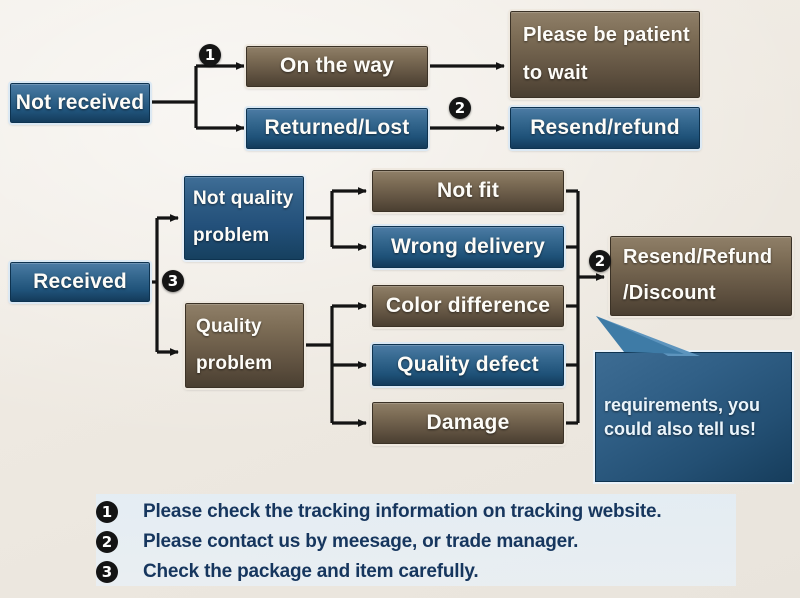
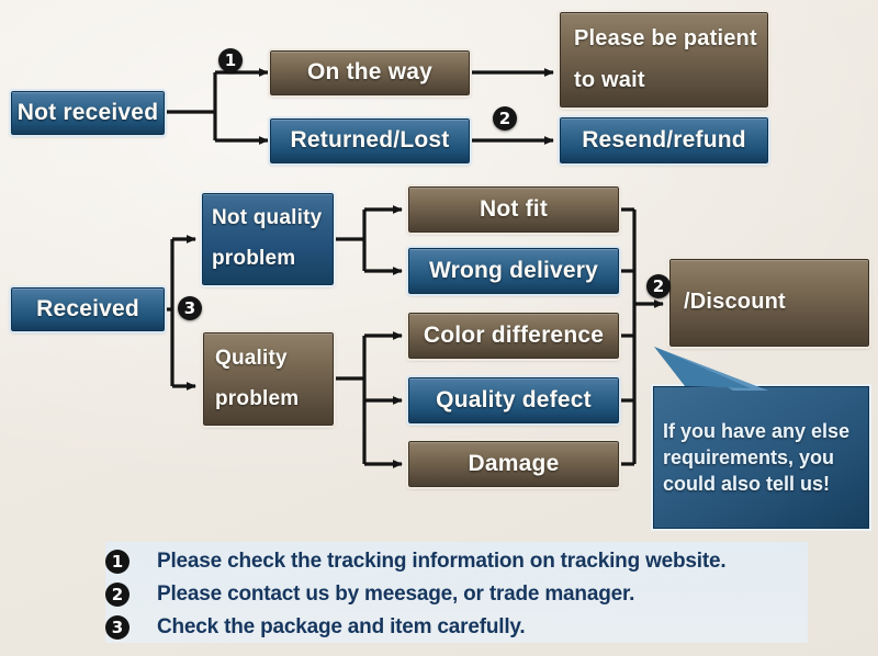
  Not received
  On the way
  Returned/Lost
  Please be patient
  to wait
  Resend/refund
  Received
  Not quality
  problem
  Quality
  problem
  Not fit
  Wrong delivery
  Color difference
  Quality defect
  Damage
- Resend/Refund
  /Discount
+ If you have any else
  requirements, you
  could also tell us!
  1
  2
  3
  2
  1
  Please check the tracking information on tracking website.
  2
  Please contact us by meesage, or trade manager.
  3
  Check the package and item carefully.
